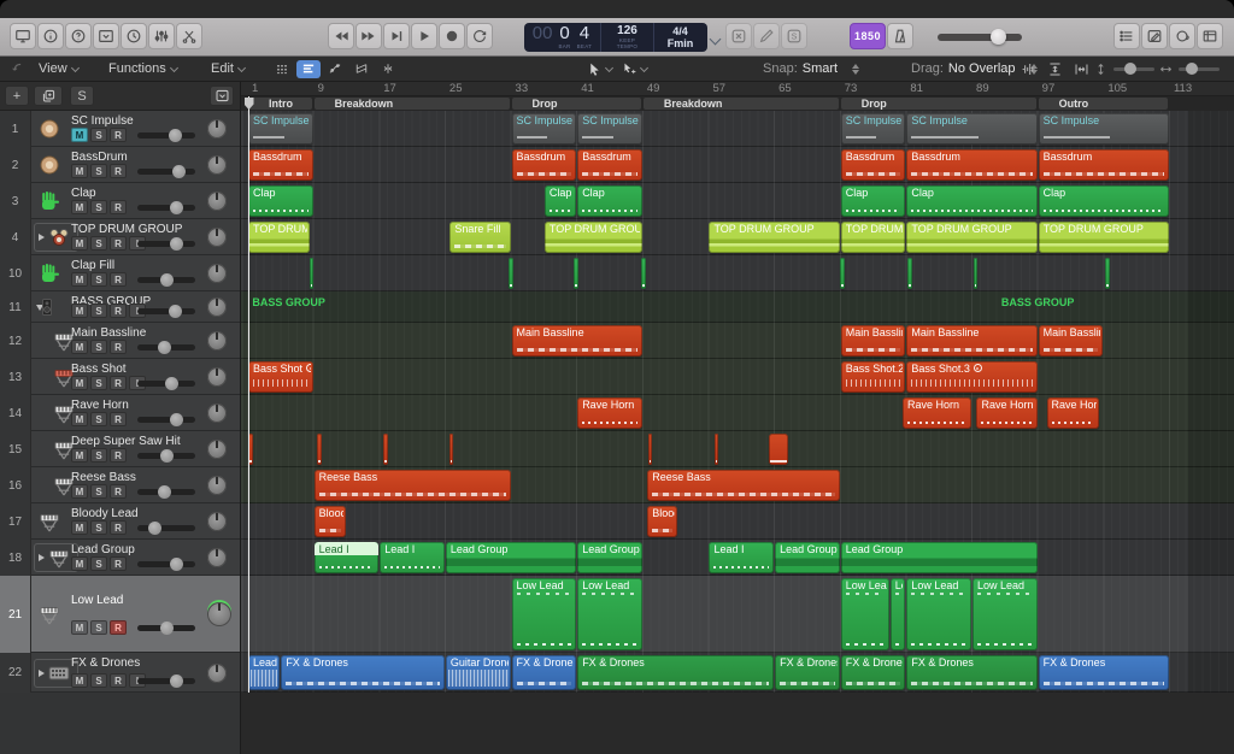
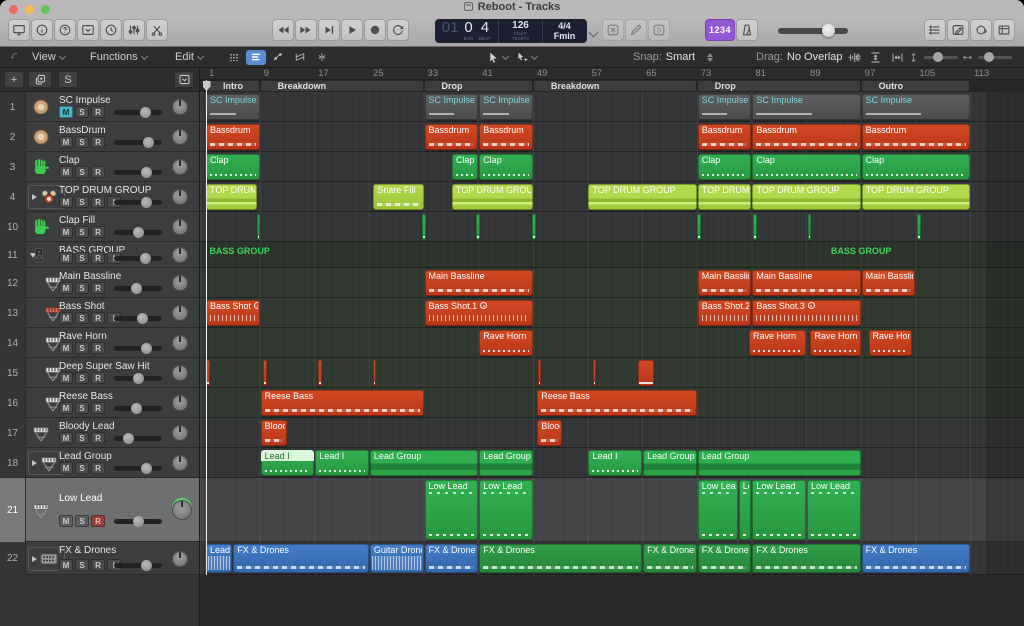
+ Reboot - Tracks
- 00
+ 01
  0
  4
  126
  4/4
  Fmin
- 1850
+ 1234
  View
  Functions
  Edit
  Snap:
  Smart
  Drag:
  No Overlap
  +
  S
  1
  SC Impulse
  M
  S
  R
  2
  BassDrum
  M
  S
  R
  3
  Clap
  M
  S
  R
  4
  TOP DRUM GROUP
  M
  S
  R
  10
  Clap Fill
  M
  S
  R
  11
  BASS GROUP
  M
  S
  R
  12
  Main Bassline
  M
  S
  R
  13
  Bass Shot
  M
  S
  R
  14
  Rave Horn
  M
  S
  R
  15
  Deep Super Saw Hit
  M
  S
  R
  16
  Reese Bass
  M
  S
  R
  17
  Bloody Lead
  M
  S
  R
  18
  Lead Group
  M
  S
  R
  21
  Low Lead
  M
  S
  R
  22
  FX & Drones
  M
  S
  R
  1
  9
  17
  25
  33
  41
  49
  57
  65
  73
  81
  89
  97
  105
  113
  Intro
  Breakdown
  Drop
  Breakdown
  Drop
  Outro
  SC Impulse
  SC Impulse
  SC Impulse
  SC Impulse
  SC Impulse
  SC Impulse
  Bassdrum
  Bassdrum
  Bassdrum
  Bassdrum
  Bassdrum
  Bassdrum
  Clap
  Clap
  Clap
  Clap
  Clap
  Clap
  Snare Fill
  TOP DRUM GROU
  TOP DRUM GROUP
  TOP DRUM GROUP
  TOP DRUM GROUP
  Main Bassline
  Main Bassli
  Main Bassline
  Main Bassli
  Bass Shot
+ Bass Shot.1
  Bass Shot.2
  Bass Shot.3
  Rave Horn
  Rave Horn
  Rave Horn
  Rave Hor
  Reese Bass
  Reese Bass
  Lead I
  Lead I
  Lead Group
  Lead Group
  Lead I
  Lead Group
  Lead Group
  Low Lead
  Low Lead
  Low Lea
  Low Lead
  Low Lead
  Lead
  FX & Drones
  Guitar Dron
  FX & Drone
  FX & Drones
  FX & Drone
  FX & Drone
  FX & Drones
  FX & Drones
  BASS GROUP
  BASS GROUP
